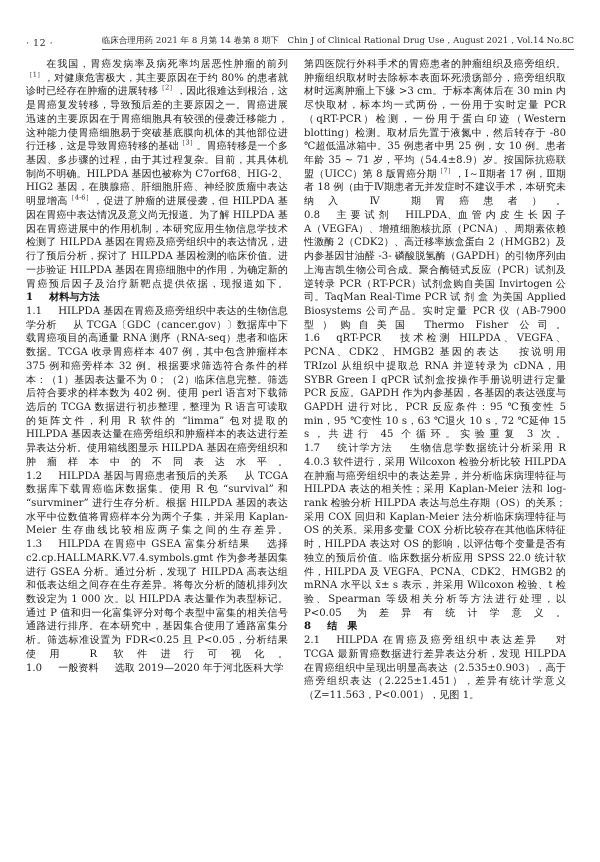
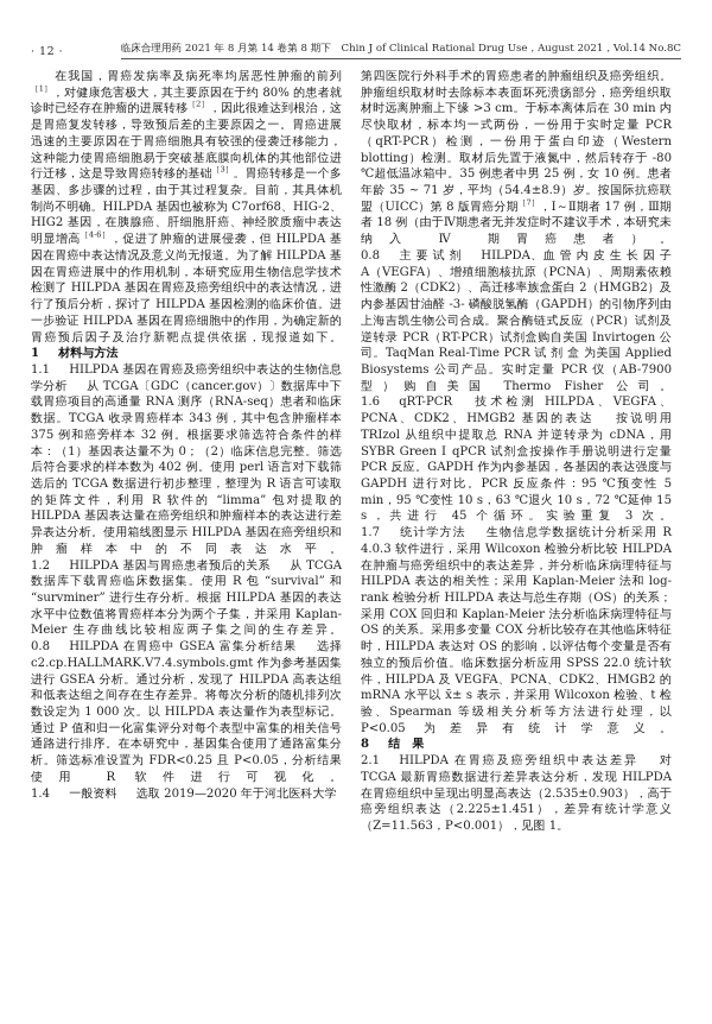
  · 12 ·
  临床合理用药 2021 年 8 月第 14 卷第 8 期下 Chin J of Clinical Rational Drug Use，August 2021，Vol.14 No.8C
  在我国，胃癌发病率及病死率均居恶性肿瘤的前列［1］，对健康危害极大，其主要原因在于约 80% 的患者就诊时已经存在肿瘤的进展转移［2］，因此很难达到根治，这是胃癌复发转移，导致预后差的主要原因之一。胃癌进展迅速的主要原因在于胃癌细胞具有较强的侵袭迁移能力，这种能力使胃癌细胞易于突破基底膜向机体的其他部位进行迁移，这是导致胃癌转移的基础［3］。胃癌转移是一个多基因、多步骤的过程，由于其过程复杂。目前，其具体机制尚不明确。HILPDA 基因也被称为 C7orf68、HIG-2、HIG2 基因，在胰腺癌、肝细胞肝癌、神经胶质瘤中表达明显增高［4-6］，促进了肿瘤的进展侵袭，但 HILPDA 基因在胃癌中表达情况及意义尚无报道。为了解 HILPDA 基因在胃癌进展中的作用机制，本研究应用生物信息学技术检测了 HILPDA 基因在胃癌及癌旁组织中的表达情况，进行了预后分析，探讨了 HILPDA 基因检测的临床价值。进一步验证 HILPDA 基因在胃癌细胞中的作用，为确定新的胃癌预后因子及治疗新靶点提供依据，现报道如下。
  1 材料与方法
- 1.1 HILPDA 基因在胃癌及癌旁组织中表达的生物信息学分析 从 TCGA〔GDC（cancer.gov）〕数据库中下载胃癌项目的高通量 RNA 测序（RNA-seq）患者和临床数据。TCGA 收录胃癌样本 407 例，其中包含肿瘤样本 375 例和癌旁样本 32 例。根据要求筛选符合条件的样本：（1）基因表达量不为 0；（2）临床信息完整。筛选后符合要求的样本数为 402 例。使用 perl 语言对下载筛选后的 TCGA 数据进行初步整理，整理为 R 语言可读取的矩阵文件，利用 R 软件的 “limma” 包对提取的 HILPDA 基因表达量在癌旁组织和肿瘤样本的表达进行差异表达分析。使用箱线图显示 HILPDA 基因在癌旁组织和肿瘤样本中的不同表达水平。
+ 1.1 HILPDA 基因在胃癌及癌旁组织中表达的生物信息学分析 从 TCGA〔GDC（cancer.gov）〕数据库中下载胃癌项目的高通量 RNA 测序（RNA-seq）患者和临床数据。TCGA 收录胃癌样本 343 例，其中包含肿瘤样本 375 例和癌旁样本 32 例。根据要求筛选符合条件的样本：（1）基因表达量不为 0；（2）临床信息完整。筛选后符合要求的样本数为 402 例。使用 perl 语言对下载筛选后的 TCGA 数据进行初步整理，整理为 R 语言可读取的矩阵文件，利用 R 软件的 “limma” 包对提取的 HILPDA 基因表达量在癌旁组织和肿瘤样本的表达进行差异表达分析。使用箱线图显示 HILPDA 基因在癌旁组织和肿瘤样本中的不同表达水平。
  1.2 HILPDA 基因与胃癌患者预后的关系 从 TCGA 数据库下载胃癌临床数据集。使用 R 包 “survival” 和 “survminer” 进行生存分析。根据 HILPDA 基因的表达水平中位数值将胃癌样本分为两个子集，并采用 Kaplan-Meier 生存曲线比较相应两子集之间的生存差异。
- 1.3 HILPDA 在胃癌中 GSEA 富集分析结果 选择 c2.cp.HALLMARK.V7.4.symbols.gmt 作为参考基因集进行 GSEA 分析。通过分析，发现了 HILPDA 高表达组和低表达组之间存在生存差异。将每次分析的随机排列次数设定为 1 000 次。以 HILPDA 表达量作为表型标记。通过 P 值和归一化富集评分对每个表型中富集的相关信号通路进行排序。在本研究中，基因集合使用了通路富集分析。筛选标准设置为 FDR<0.25 且 P<0.05，分析结果使用 R 软件进行可视化。
+ 0.8 HILPDA 在胃癌中 GSEA 富集分析结果 选择 c2.cp.HALLMARK.V7.4.symbols.gmt 作为参考基因集进行 GSEA 分析。通过分析，发现了 HILPDA 高表达组和低表达组之间存在生存差异。将每次分析的随机排列次数设定为 1 000 次。以 HILPDA 表达量作为表型标记。通过 P 值和归一化富集评分对每个表型中富集的相关信号通路进行排序。在本研究中，基因集合使用了通路富集分析。筛选标准设置为 FDR<0.25 且 P<0.05，分析结果使用 R 软件进行可视化。
- 1.0 一般资料 选取 2019—2020 年于河北医科大学
+ 1.4 一般资料 选取 2019—2020 年于河北医科大学
  第四医院行外科手术的胃癌患者的肿瘤组织及癌旁组织。肿瘤组织取材时去除标本表面坏死溃疡部分，癌旁组织取材时远离肿瘤上下缘 >3 cm。于标本离体后在 30 min 内尽快取材，标本均一式两份，一份用于实时定量 PCR（qRT-PCR）检测，一份用于蛋白印迹（Western blotting）检测。取材后先置于液氮中，然后转存于 -80 ℃超低温冰箱中。35 例患者中男 25 例，女 10 例。患者年龄 35 ~ 71 岁，平均（54.4±8.9）岁。按国际抗癌联盟（UICC）第 8 版胃癌分期［7］，Ⅰ～Ⅱ期者 17 例，Ⅲ期者 18 例（由于Ⅳ期患者无并发症时不建议手术，本研究未纳入 Ⅳ 期胃癌患者）。
  0.8 主 要 试 剂 HILPDA、血 管 内 皮 生 长 因 子 A（VEGFA）、增殖细胞核抗原（PCNA）、周期素依赖性激酶 2（CDK2）、高迁移率族盒蛋白 2（HMGB2）及内参基因甘油醛 -3- 磷酸脱氢酶（GAPDH）的引物序列由上海吉凯生物公司合成。聚合酶链式反应（PCR）试剂及逆转录 PCR（RT-PCR）试剂盒购自美国 Invirtogen 公司。TaqMan Real-Time PCR 试 剂 盒 为美国 Applied Biosystems 公司产品。实时定量 PCR 仪（AB-7900 型）购自美国 Thermo Fisher 公司。
  1.6 qRT-PCR 技术检测 HILPDA、VEGFA、PCNA、CDK2、HMGB2 基因的表达 按说明用 TRIzol 从组织中提取总 RNA 并逆转录为 cDNA，用 SYBR Green Ⅰ qPCR 试剂盒按操作手册说明进行定量 PCR 反应。GAPDH 作为内参基因，各基因的表达强度与 GAPDH 进行对比。PCR 反应条件：95 ℃预变性 5 min，95 ℃变性 10 s，63 ℃退火 10 s，72 ℃延伸 15 s，共进行 45 个循环。实验重复 3 次。
  1.7 统计学方法 生物信息学数据统计分析采用 R 4.0.3 软件进行，采用 Wilcoxon 检验分析比较 HILPDA 在肿瘤与癌旁组织中的表达差异，并分析临床病理特征与 HILPDA 表达的相关性；采用 Kaplan-Meier 法和 log-rank 检验分析 HILPDA 表达与总生存期（OS）的关系；采用 COX 回归和 Kaplan-Meier 法分析临床病理特征与 OS 的关系。采用多变量 COX 分析比较存在其他临床特征时，HILPDA 表达对 OS 的影响，以评估每个变量是否有独立的预后价值。临床数据分析应用 SPSS 22.0 统计软件，HILPDA 及 VEGFA、PCNA、CDK2、HMGB2 的 mRNA 水平以 x̄± s 表示，并采用 Wilcoxon 检验、t 检验、Spearman 等级相关分析等方法进行处理，以 P<0.05 为差异有统计学意义。
  8 结 果
  2.1 HILPDA 在胃癌及癌旁组织中表达差异 对 TCGA 最新胃癌数据进行差异表达分析，发现 HILPDA 在胃癌组织中呈现出明显高表达（2.535±0.903），高于癌旁组织表达（2.225±1.451），差异有统计学意义（Z=11.563，P<0.001），见图 1。
